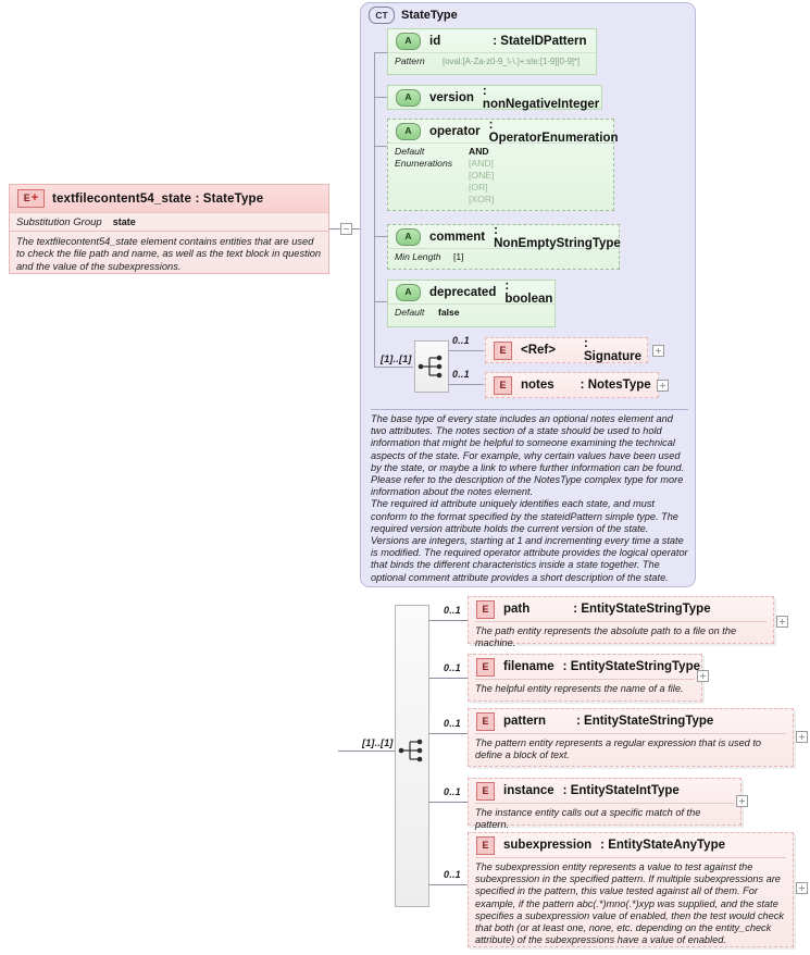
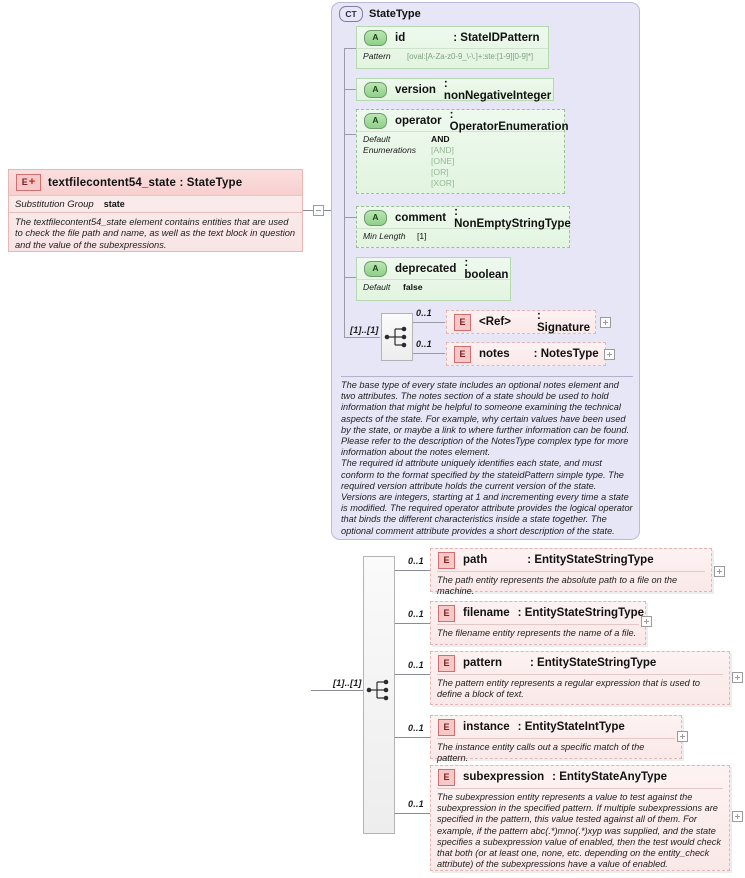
  E
  +
  textfilecontent54_state : StateType
  Substitution Group
  state
  The textfilecontent54_state element contains entities that are used to check the file path and name, as well as the text block in question and the value of the subexpressions.
  CT
  StateType
  A
  id
  : StateIDPattern
  Pattern
  [oval:[A-Za-z0-9_\-\.]+:ste:[1-9][0-9]*]
  A
  version
  : nonNegativeInteger
  A
  operator
  : OperatorEnumeration
  Default
  Enumerations
  AND
  [AND]
  [ONE]
  [OR]
  [XOR]
  A
  comment
  : NonEmptyStringType
  Min Length
  [1]
  A
  deprecated
  : boolean
  Default
  false
  [1]..[1]
  0..1
  0..1
  E
  <Ref>
  : Signature
  E
  notes
  : NotesType
  The base type of every state includes an optional notes element and two attributes. The notes section of a state should be used to hold information that might be helpful to someone examining the technical aspects of the state. For example, why certain values have been used by the state, or maybe a link to where further information can be found. Please refer to the description of the NotesType complex type for more information about the notes element.
  The required id attribute uniquely identifies each state, and must conform to the format specified by the stateidPattern simple type. The required version attribute holds the current version of the state. Versions are integers, starting at 1 and incrementing every time a state is modified. The required operator attribute provides the logical operator that binds the different characteristics inside a state together. The optional comment attribute provides a short description of the state.
  [1]..[1]
  0..1
  0..1
  0..1
  0..1
  0..1
  E
  path
  : EntityStateStringType
  The path entity represents the absolute path to a file on the machine.
  E
  filename
  : EntityStateStringType
- The helpful entity represents the name of a file.
+ The filename entity represents the name of a file.
  E
  pattern
  : EntityStateStringType
  The pattern entity represents a regular expression that is used to define a block of text.
  E
  instance
  : EntityStateIntType
  The instance entity calls out a specific match of the pattern.
  E
  subexpression
  : EntityStateAnyType
  The subexpression entity represents a value to test against the subexpression in the specified pattern. If multiple subexpressions are specified in the pattern, this value tested against all of them. For example, if the pattern abc(.*)mno(.*)xyp was supplied, and the state specifies a subexpression value of enabled, then the test would check that both (or at least one, none, etc. depending on the entity_check attribute) of the subexpressions have a value of enabled.
